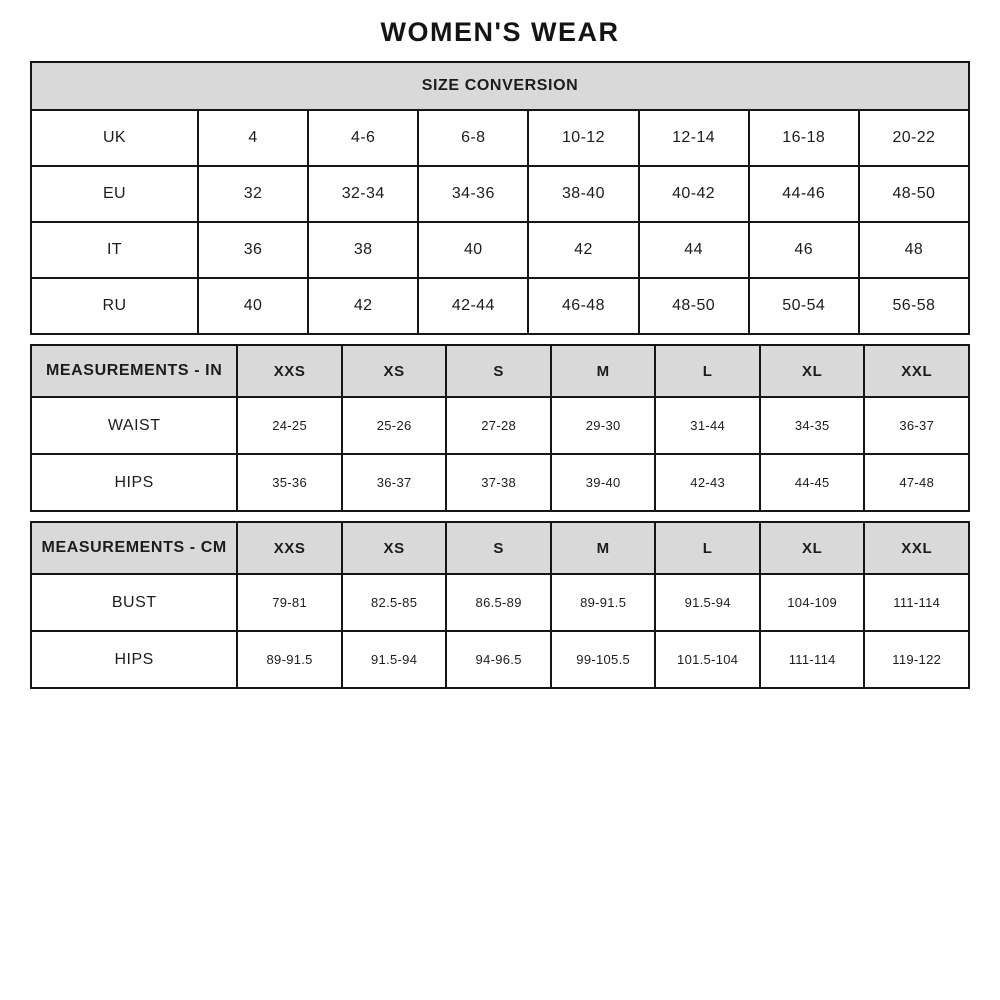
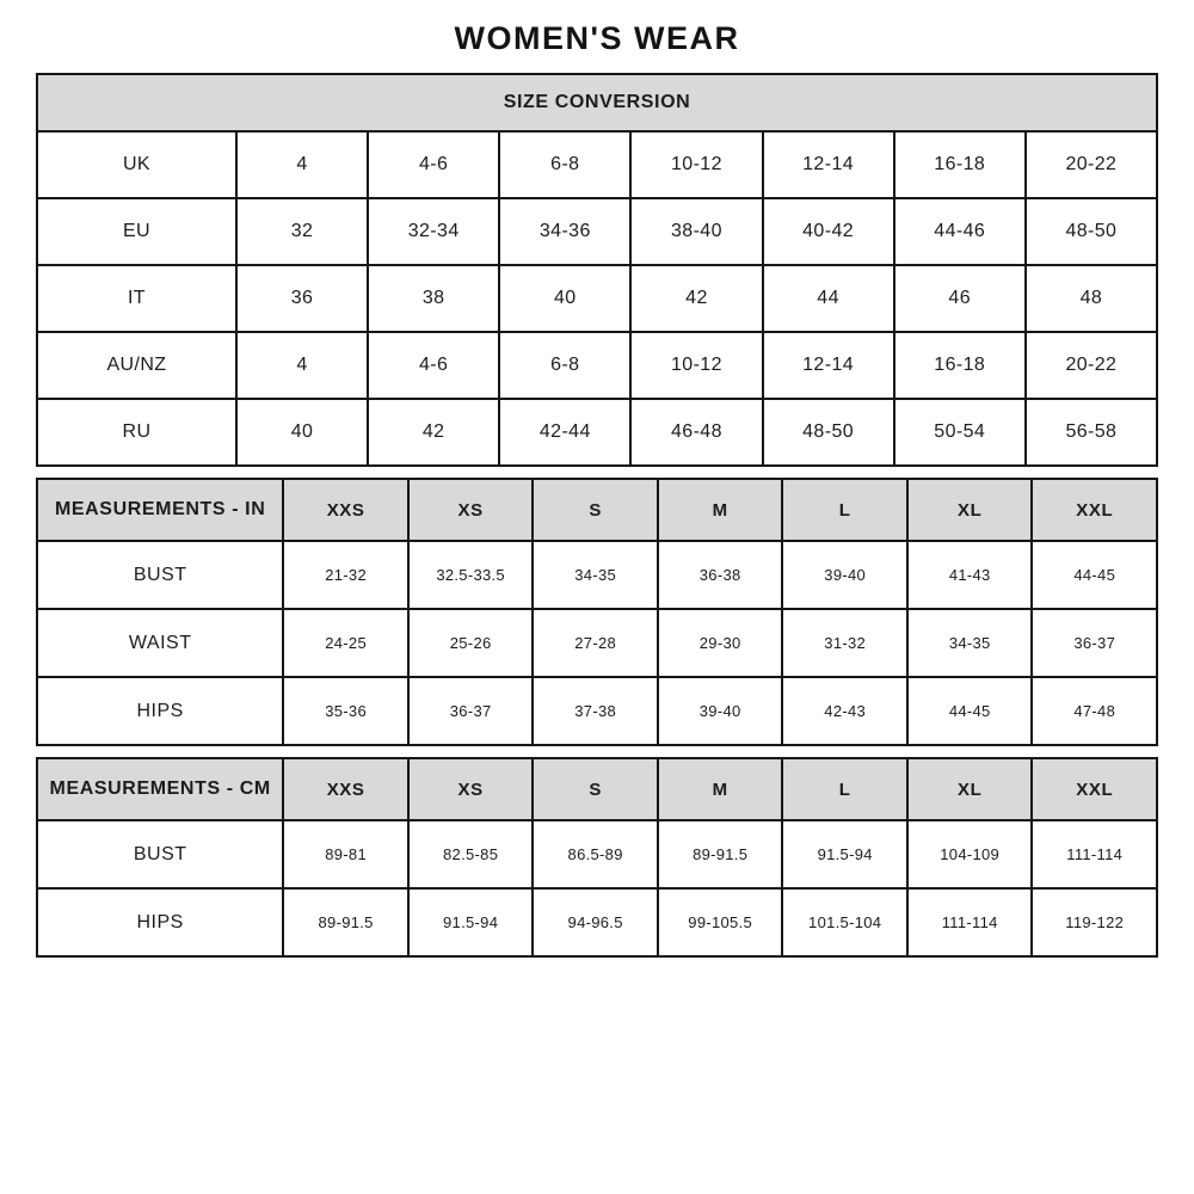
  WOMEN'S WEAR
  SIZE CONVERSION
  UK	4	4-6	6-8	10-12	12-14	16-18	20-22
  EU	32	32-34	34-36	38-40	40-42	44-46	48-50
  IT	36	38	40	42	44	46	48
+ AU/NZ	4	4-6	6-8	10-12	12-14	16-18	20-22
  RU	40	42	42-44	46-48	48-50	50-54	56-58
  MEASUREMENTS - IN	XXS	XS	S	M	L	XL	XXL
+ BUST	21-32	32.5-33.5	34-35	36-38	39-40	41-43	44-45
- WAIST	24-25	25-26	27-28	29-30	31-44	34-35	36-37
+ WAIST	24-25	25-26	27-28	29-30	31-32	34-35	36-37
  HIPS	35-36	36-37	37-38	39-40	42-43	44-45	47-48
  MEASUREMENTS - CM	XXS	XS	S	M	L	XL	XXL
- BUST	79-81	82.5-85	86.5-89	89-91.5	91.5-94	104-109	111-114
+ BUST	89-81	82.5-85	86.5-89	89-91.5	91.5-94	104-109	111-114
  HIPS	89-91.5	91.5-94	94-96.5	99-105.5	101.5-104	111-114	119-122
